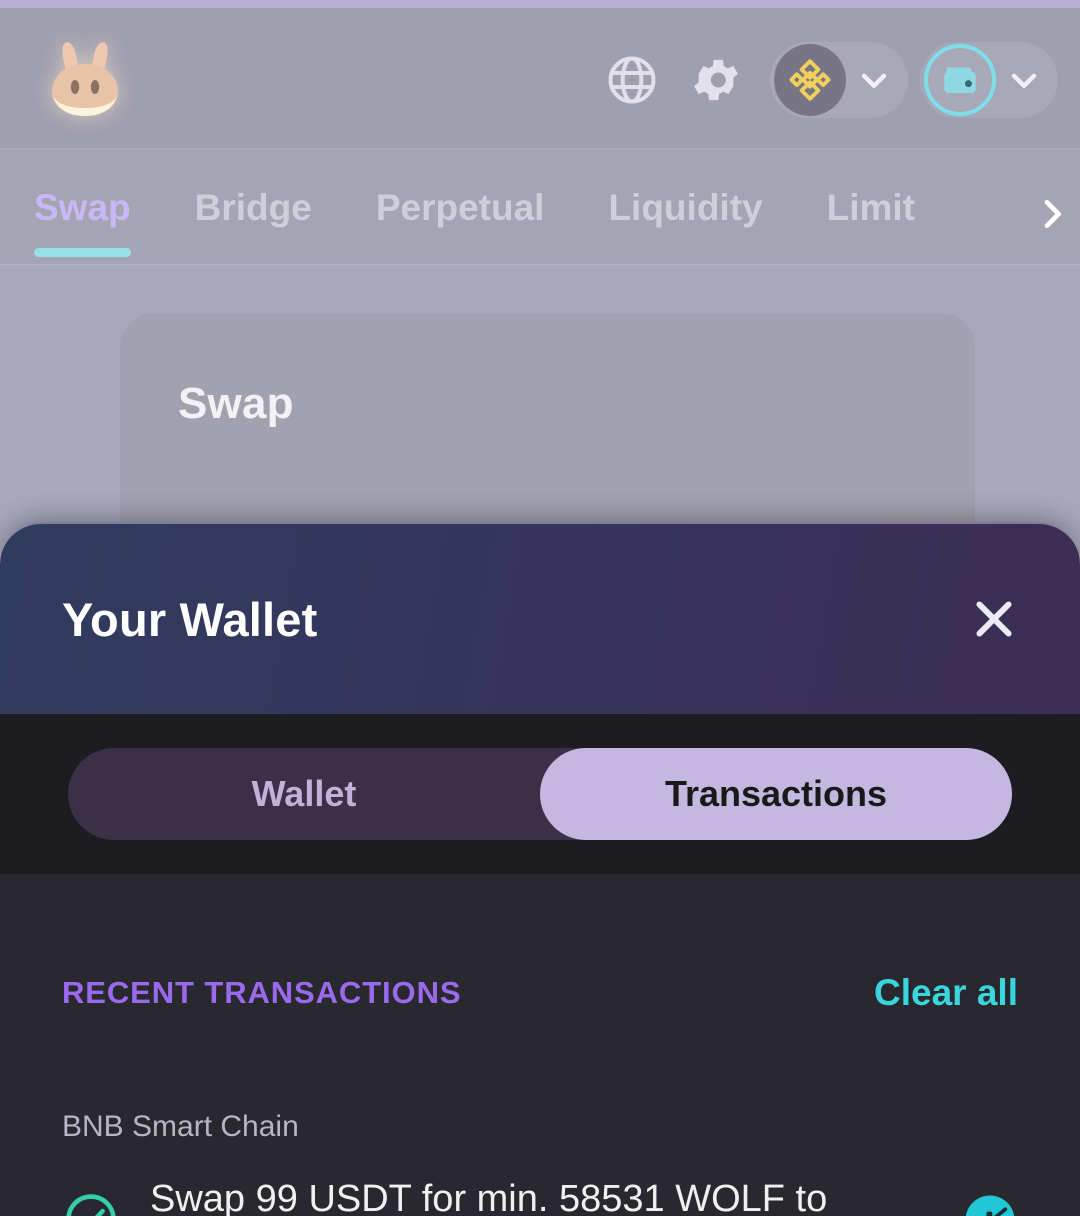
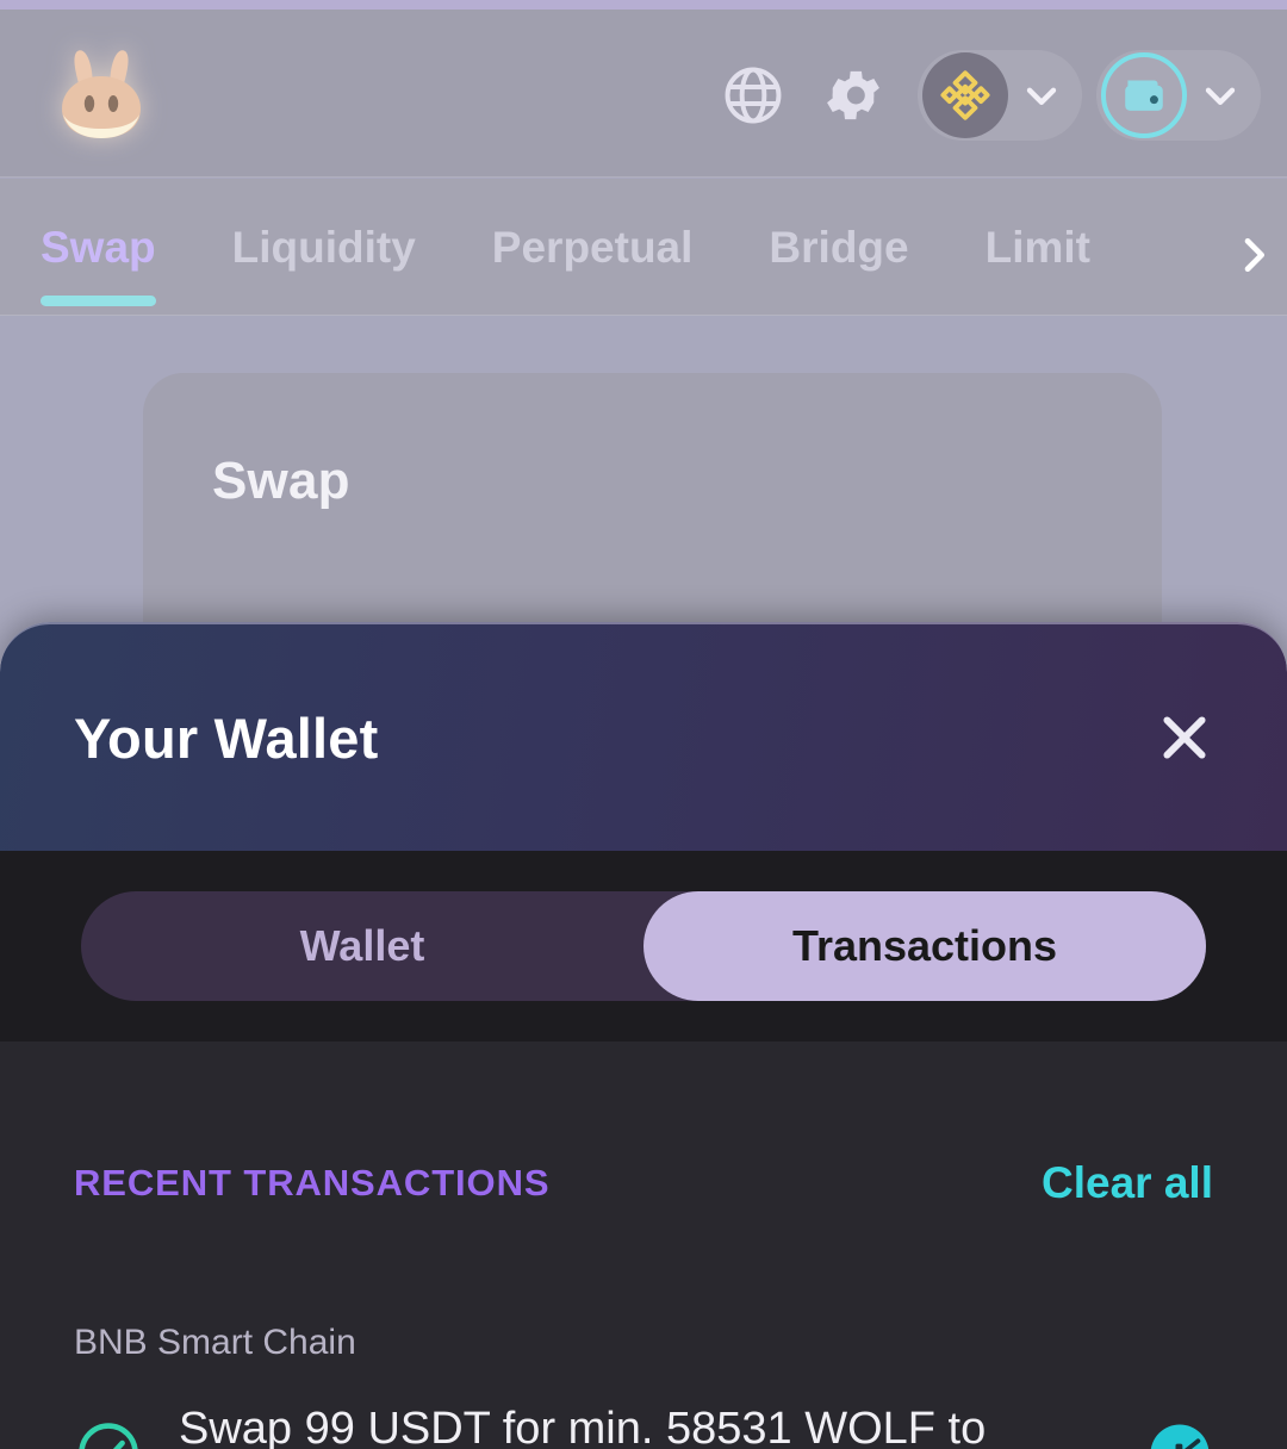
  Swap
- Bridge
+ Liquidity
  Perpetual
- Liquidity
+ Bridge
  Limit
  Swap
  Your Wallet
  Wallet
  Transactions
  RECENT TRANSACTIONS
  Clear all
  BNB Smart Chain
  Swap 99 USDT for min. 58531 WOLF to
